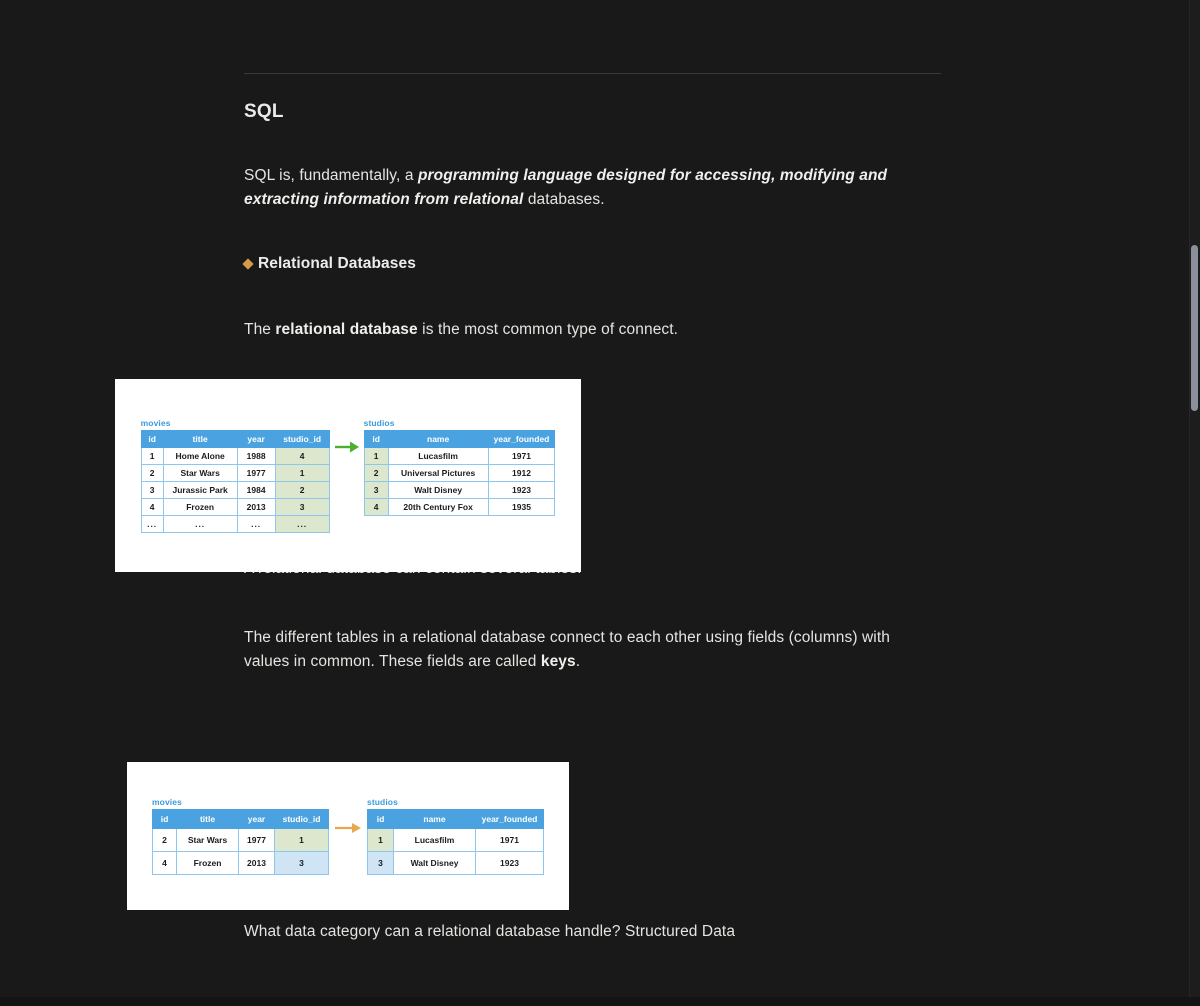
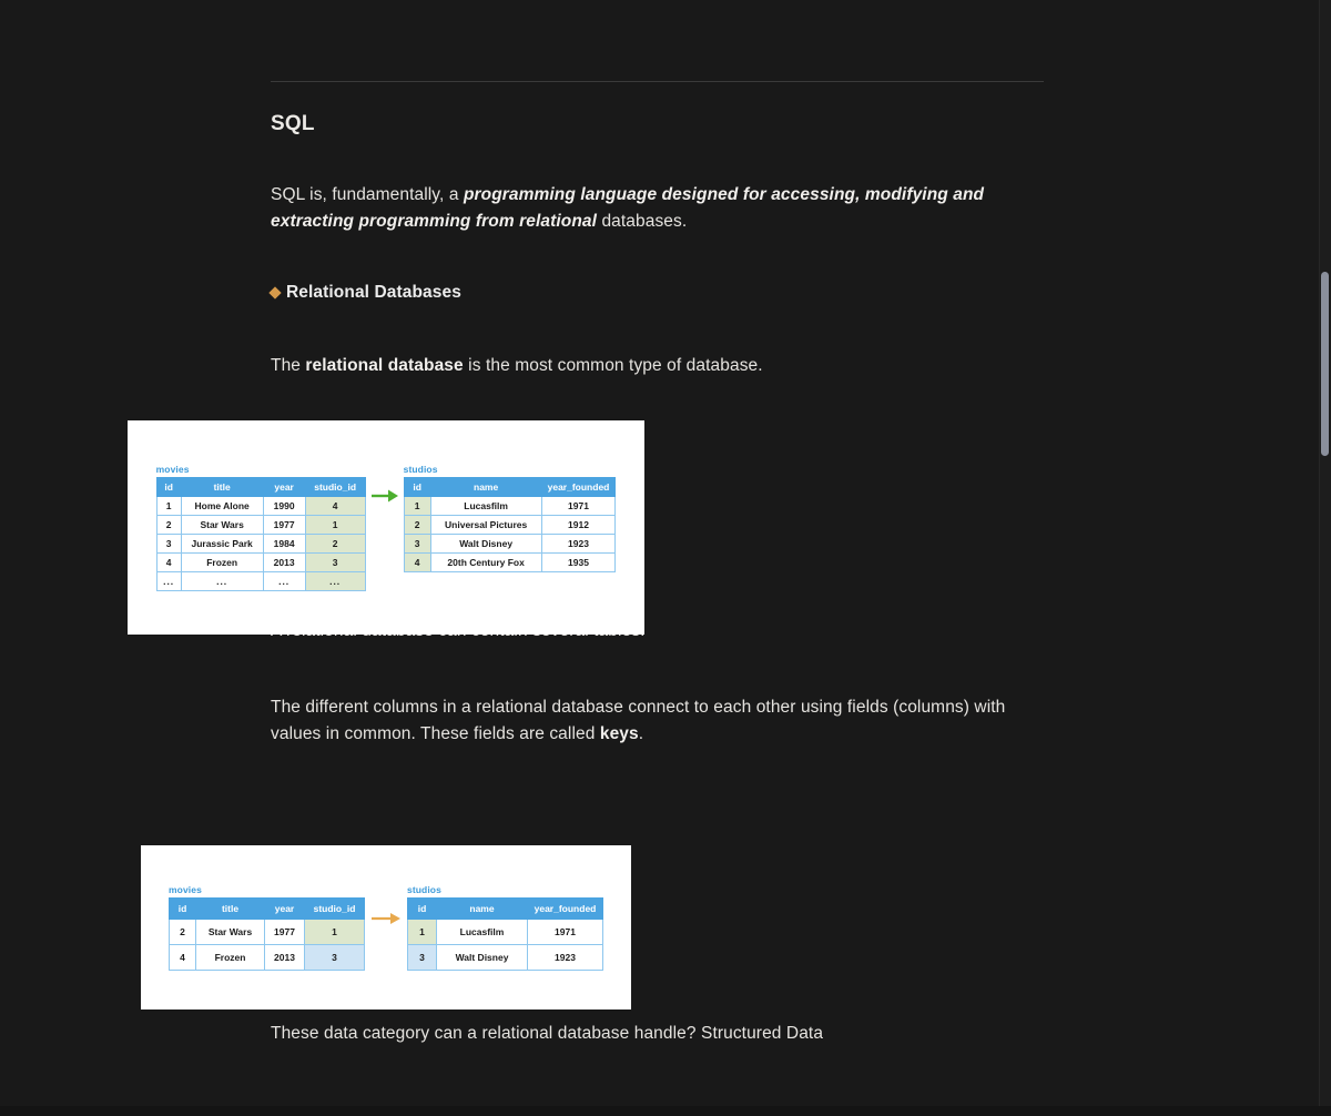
  SQL
- SQL is, fundamentally, a programming language designed for accessing, modifying and extracting information from relational databases.
+ SQL is, fundamentally, a programming language designed for accessing, modifying and extracting programming from relational databases.
  Relational Databases
- The relational database is the most common type of connect.
+ The relational database is the most common type of database.
- The different tables in a relational database connect to each other using fields (columns) with values in common. These fields are called keys.
+ The different columns in a relational database connect to each other using fields (columns) with values in common. These fields are called keys.
- What data category can a relational database handle? Structured Data
+ These data category can a relational database handle? Structured Data
  movies
  id	title	year	studio_id
- 1	Home Alone	1988	4
+ 1	Home Alone	1990	4
  2	Star Wars	1977	1
  3	Jurassic Park	1984	2
  4	Frozen	2013	3
  ...	...	...	...
  studios
  id	name	year_founded
  1	Lucasfilm	1971
  2	Universal Pictures	1912
  3	Walt Disney	1923
  4	20th Century Fox	1935
  movies
  id	title	year	studio_id
  2	Star Wars	1977	1
  4	Frozen	2013	3
  studios
  id	name	year_founded
  1	Lucasfilm	1971
  3	Walt Disney	1923
